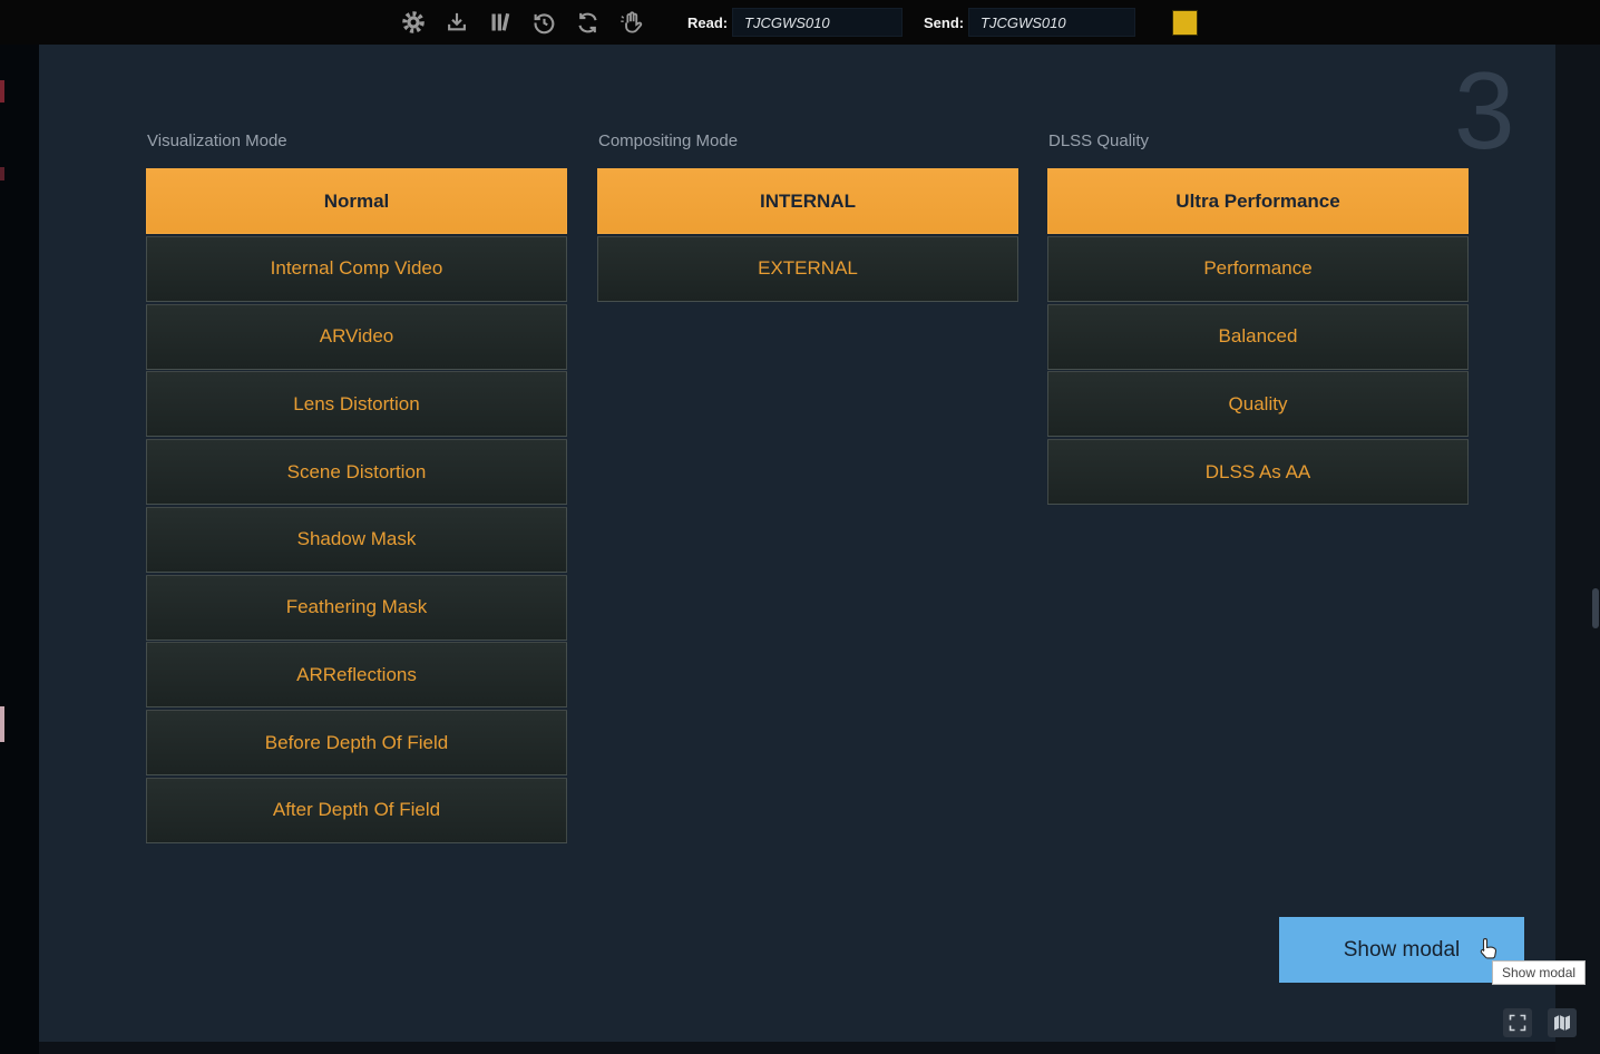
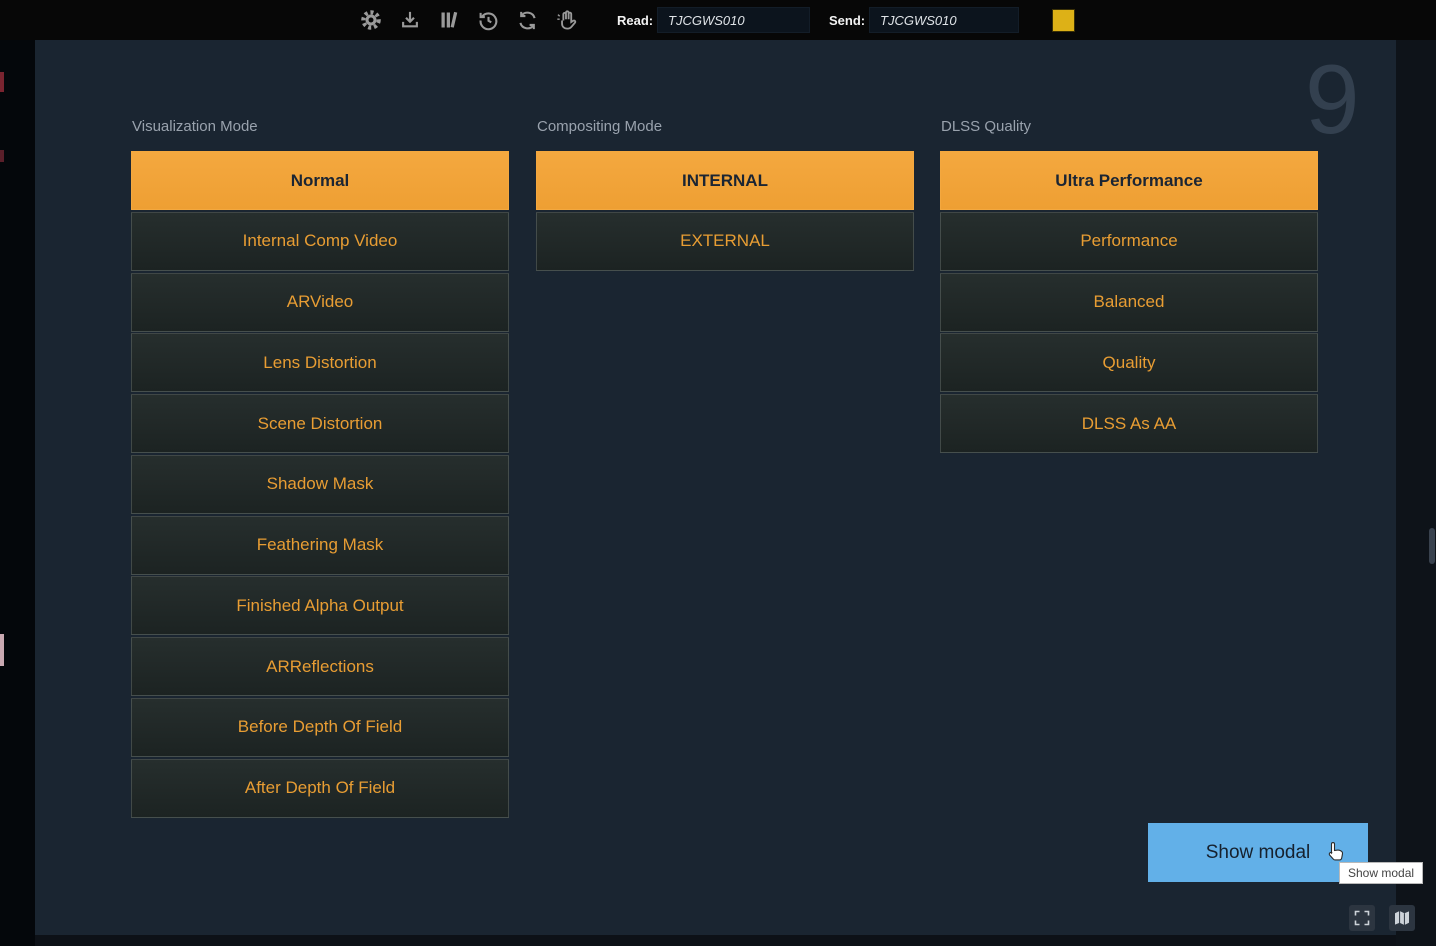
  Read:
  TJCGWS010
  Send:
  TJCGWS010
- 3
+ 9
  Visualization Mode
  Normal
  Internal Comp Video
  ARVideo
  Lens Distortion
  Scene Distortion
  Shadow Mask
  Feathering Mask
+ Finished Alpha Output
  ARReflections
  Before Depth Of Field
  After Depth Of Field
  Compositing Mode
  INTERNAL
  EXTERNAL
  DLSS Quality
  Ultra Performance
  Performance
  Balanced
  Quality
  DLSS As AA
  Show modal
  Show modal
